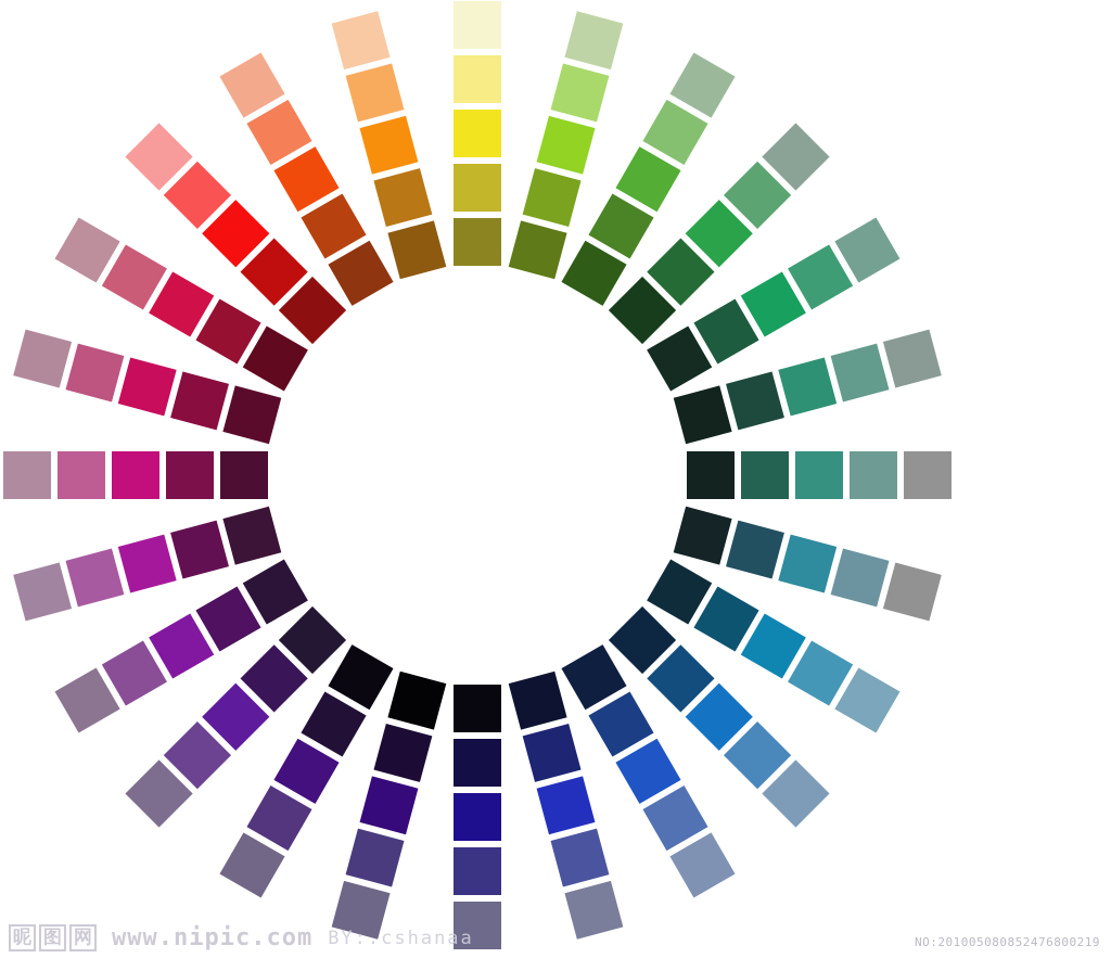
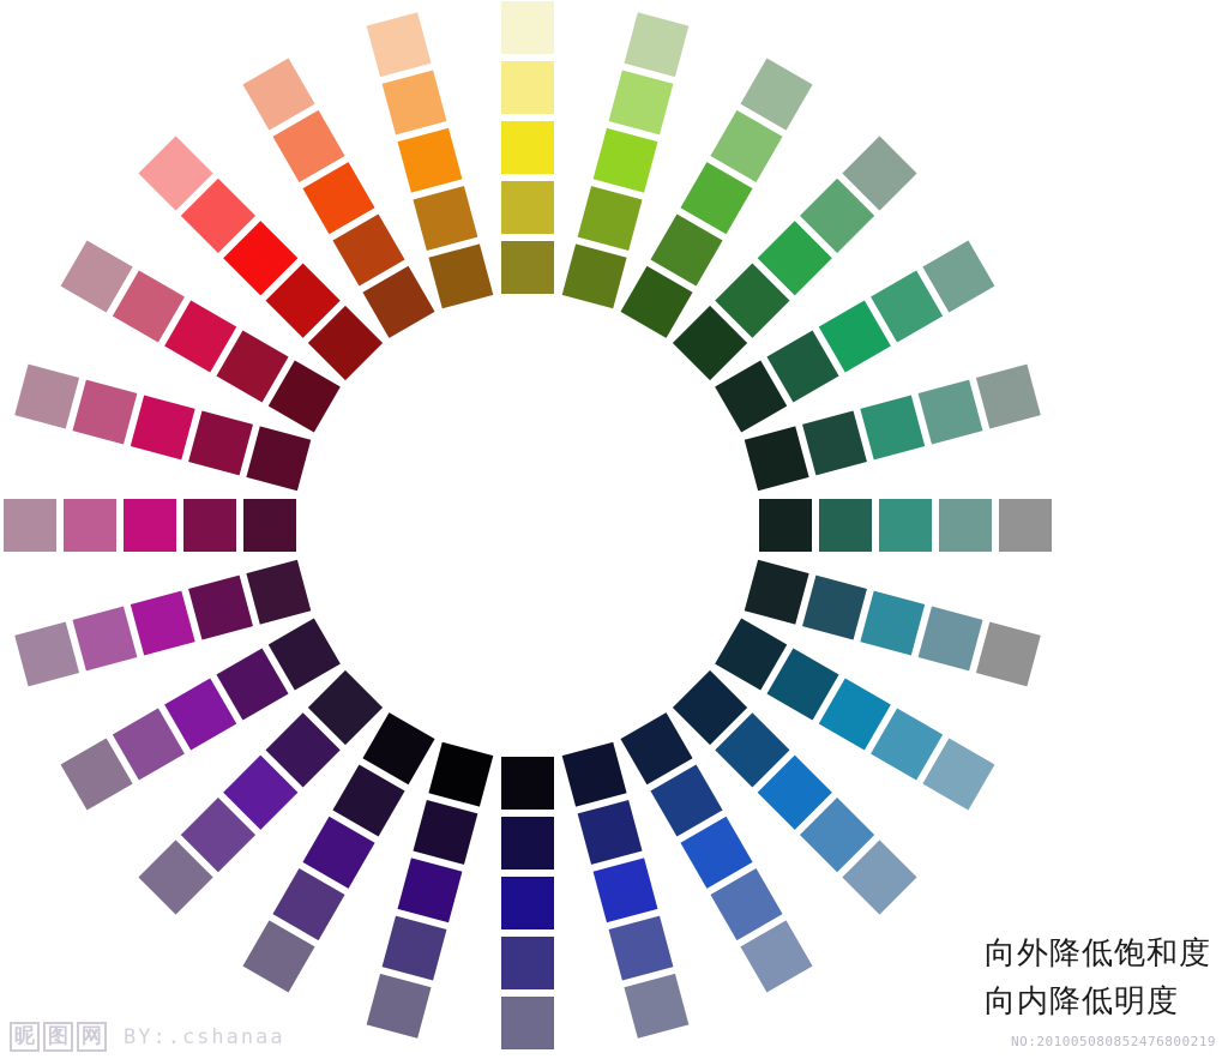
+ 向外降低饱和度
+ 向内降低明度
  NO:201005080852476800219
  昵
  图
  网
- www.nipic.com
  BY:.cshanaa
